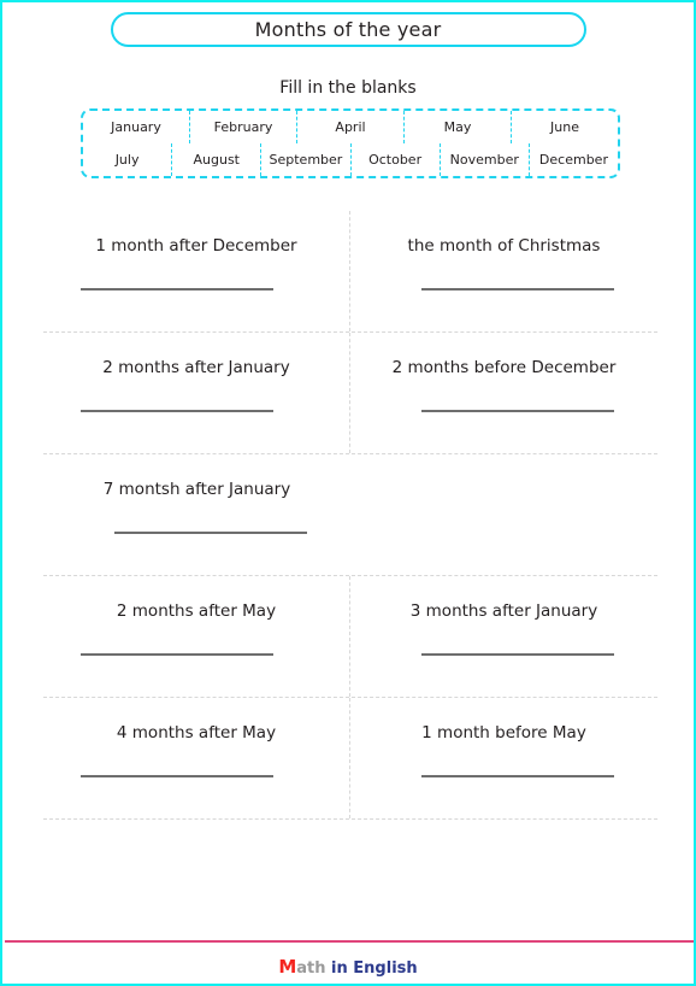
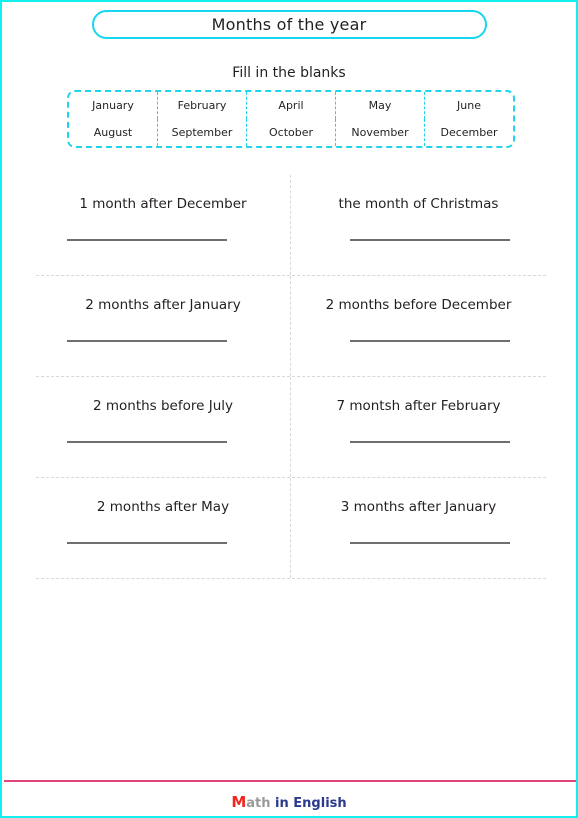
  Months of the year
  Fill in the blanks
  January
  February
  April
  May
  June
- July
  August
  September
  October
  November
  December
  1 month after December
  the month of Christmas
  2 months after January
  2 months before December
+ 2 months before July
- 7 montsh after January
+ 7 montsh after February
  2 months after May
  3 months after January
- 4 months after May
- 1 month before May
  Math in English
